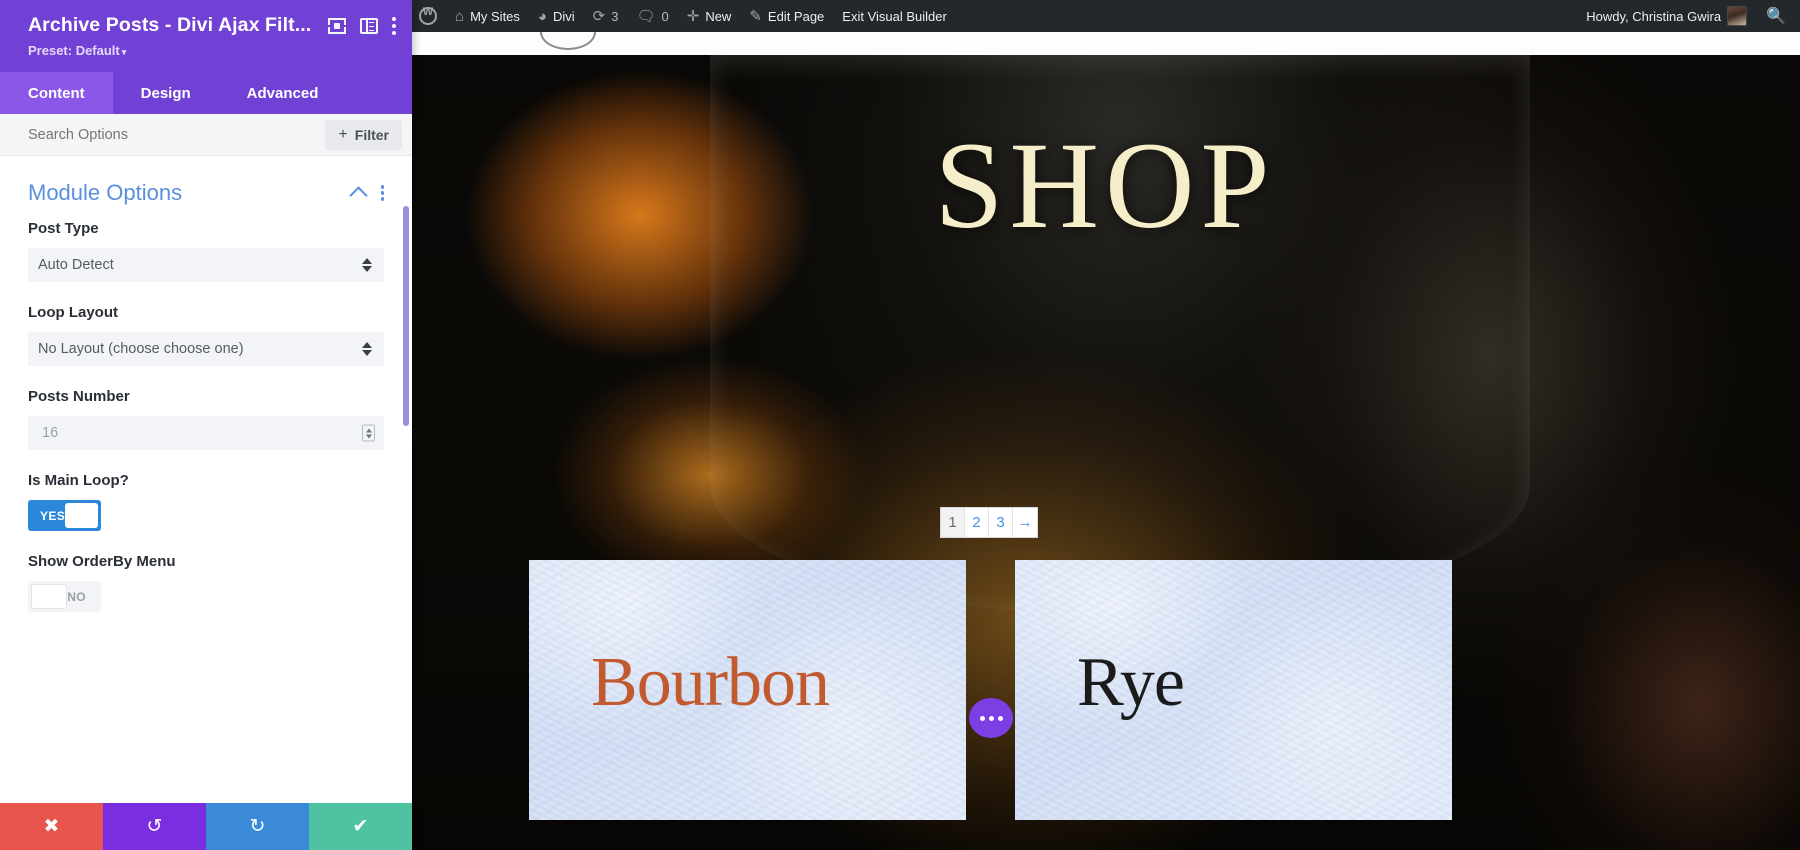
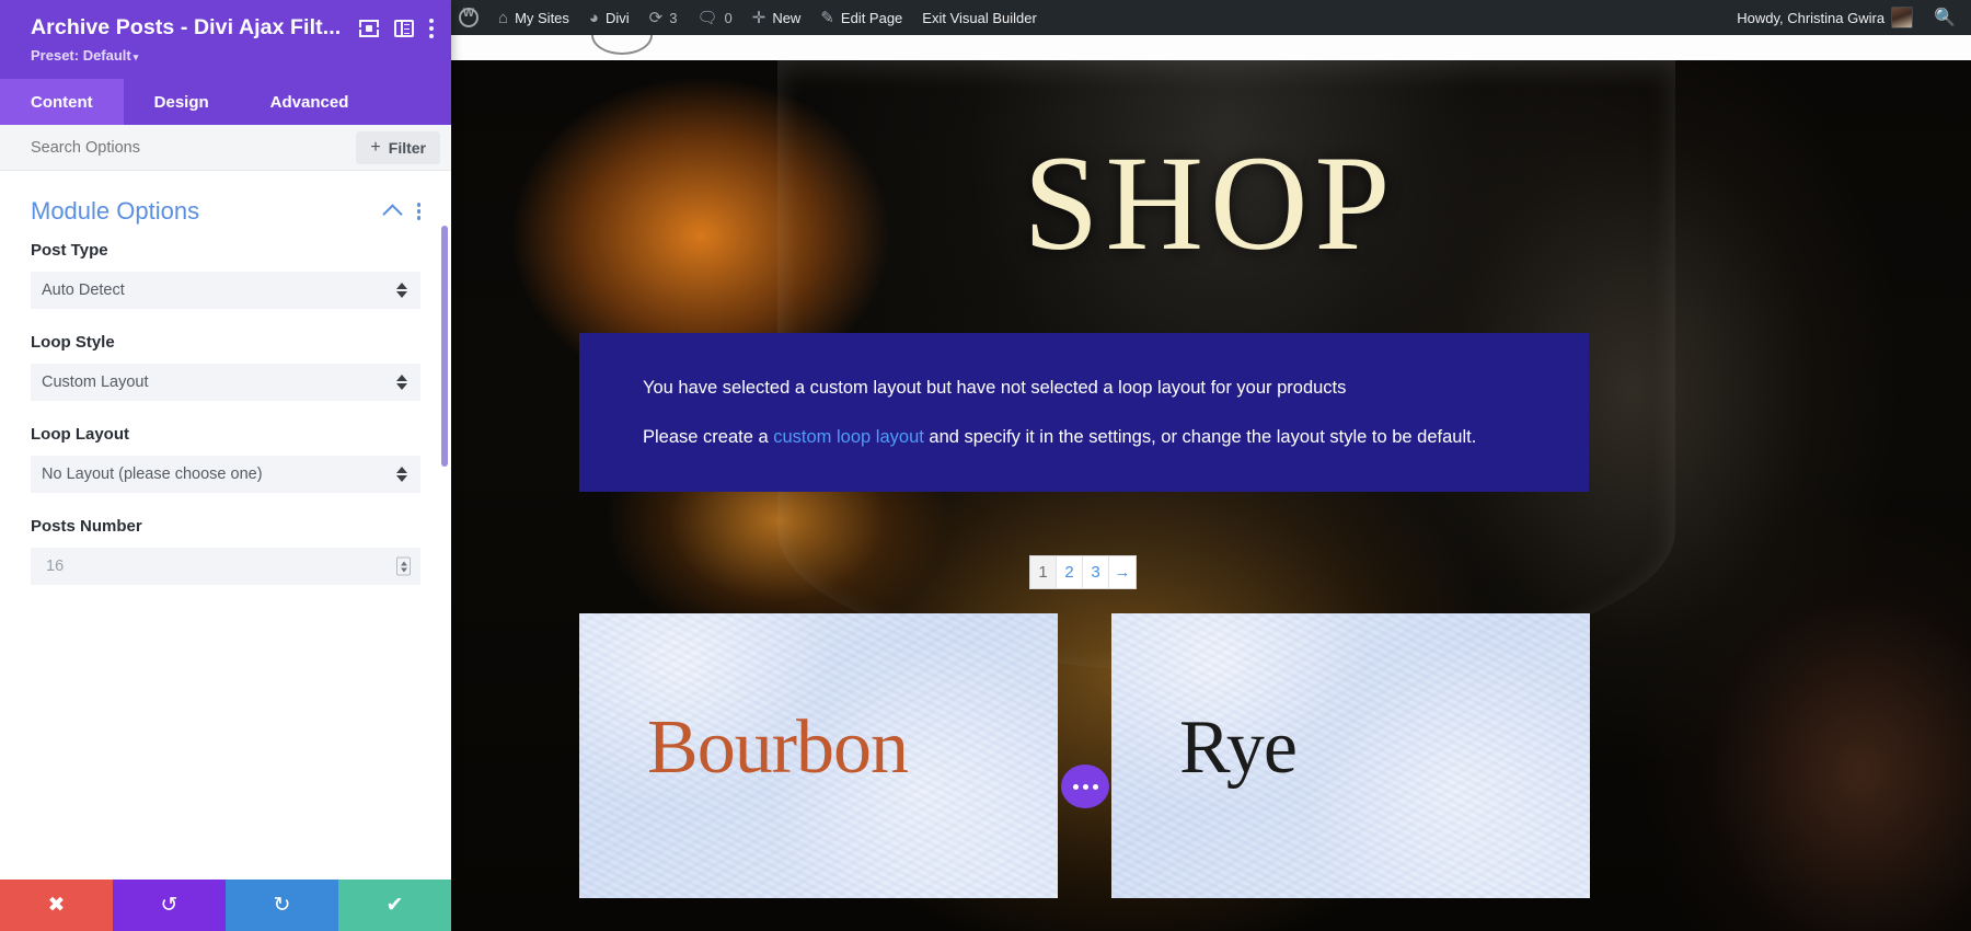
  SHOP
+ You have selected a custom layout but have not selected a loop layout for your products
+ Please create a custom loop layout and specify it in the settings, or change the layout style to be default.
  1
  2
  3
  →
  Bourbon
  Rye
  ⌂
  My Sites
  ◕
  Divi
  ⟳
  3
  🗨
  0
  ✛
  New
  ✎
  Edit Page
  Exit Visual Builder
  Howdy, Christina Gwira
  🔍
  Archive Posts - Divi Ajax Filt...
  Preset: Default ▾
  Content
  Design
  Advanced
  Search Options
  +
  Filter
  Module Options
  Post Type
  Auto Detect
+ Loop Style
+ Custom Layout
  Loop Layout
- No Layout (choose choose one)
+ No Layout (please choose one)
  Posts Number
  16
- Is Main Loop?
- YES
- Show OrderBy Menu
- NO
  ✖
  ↺
  ↻
  ✔
